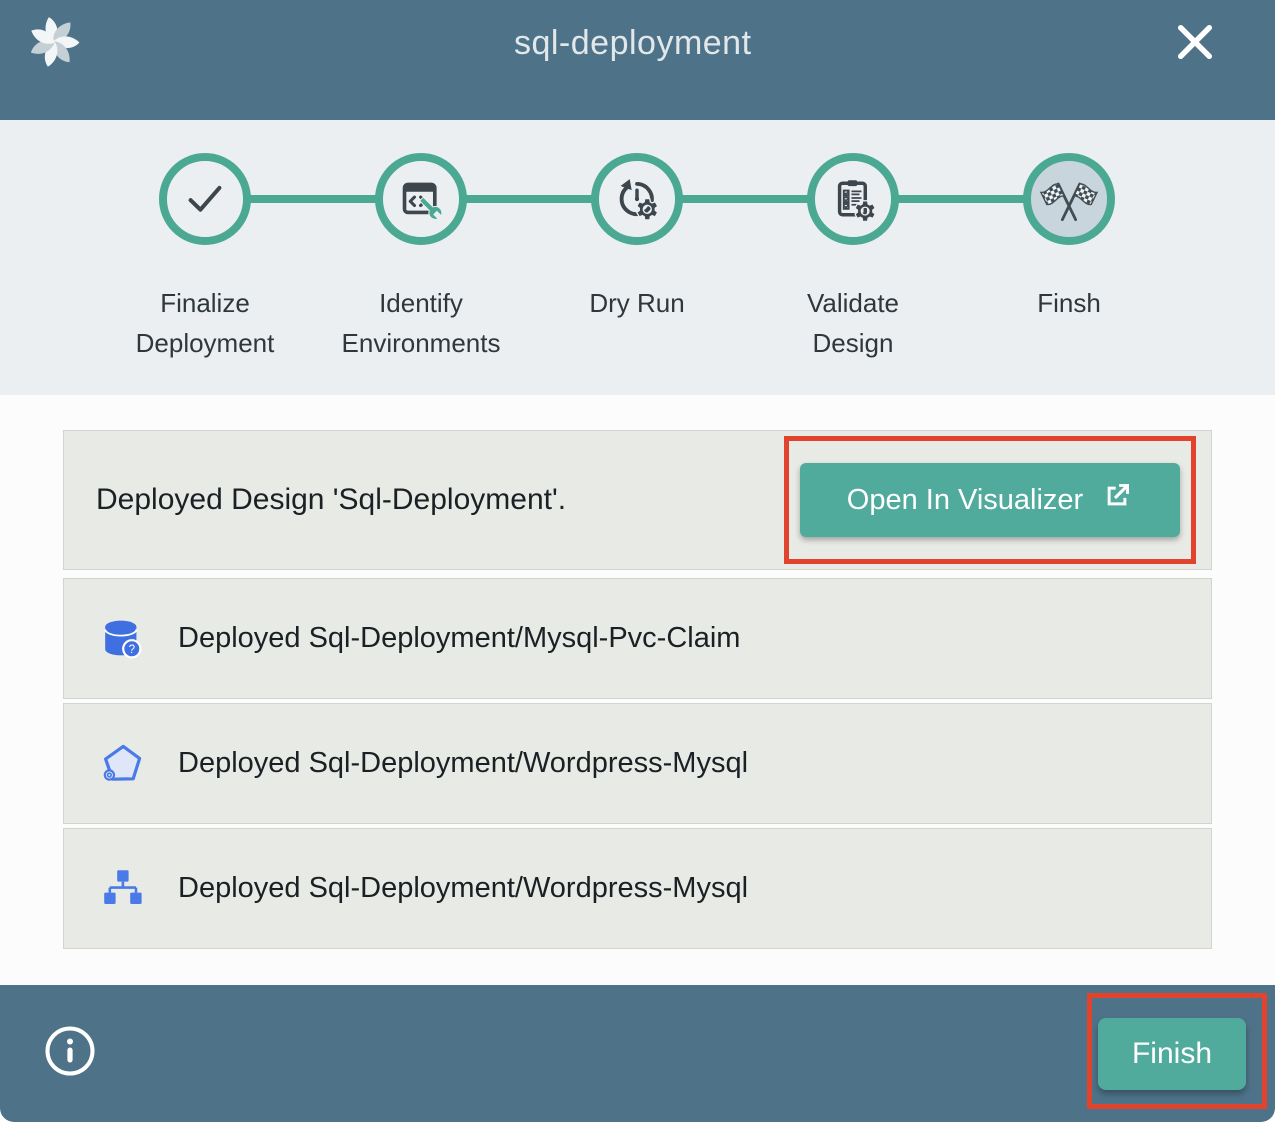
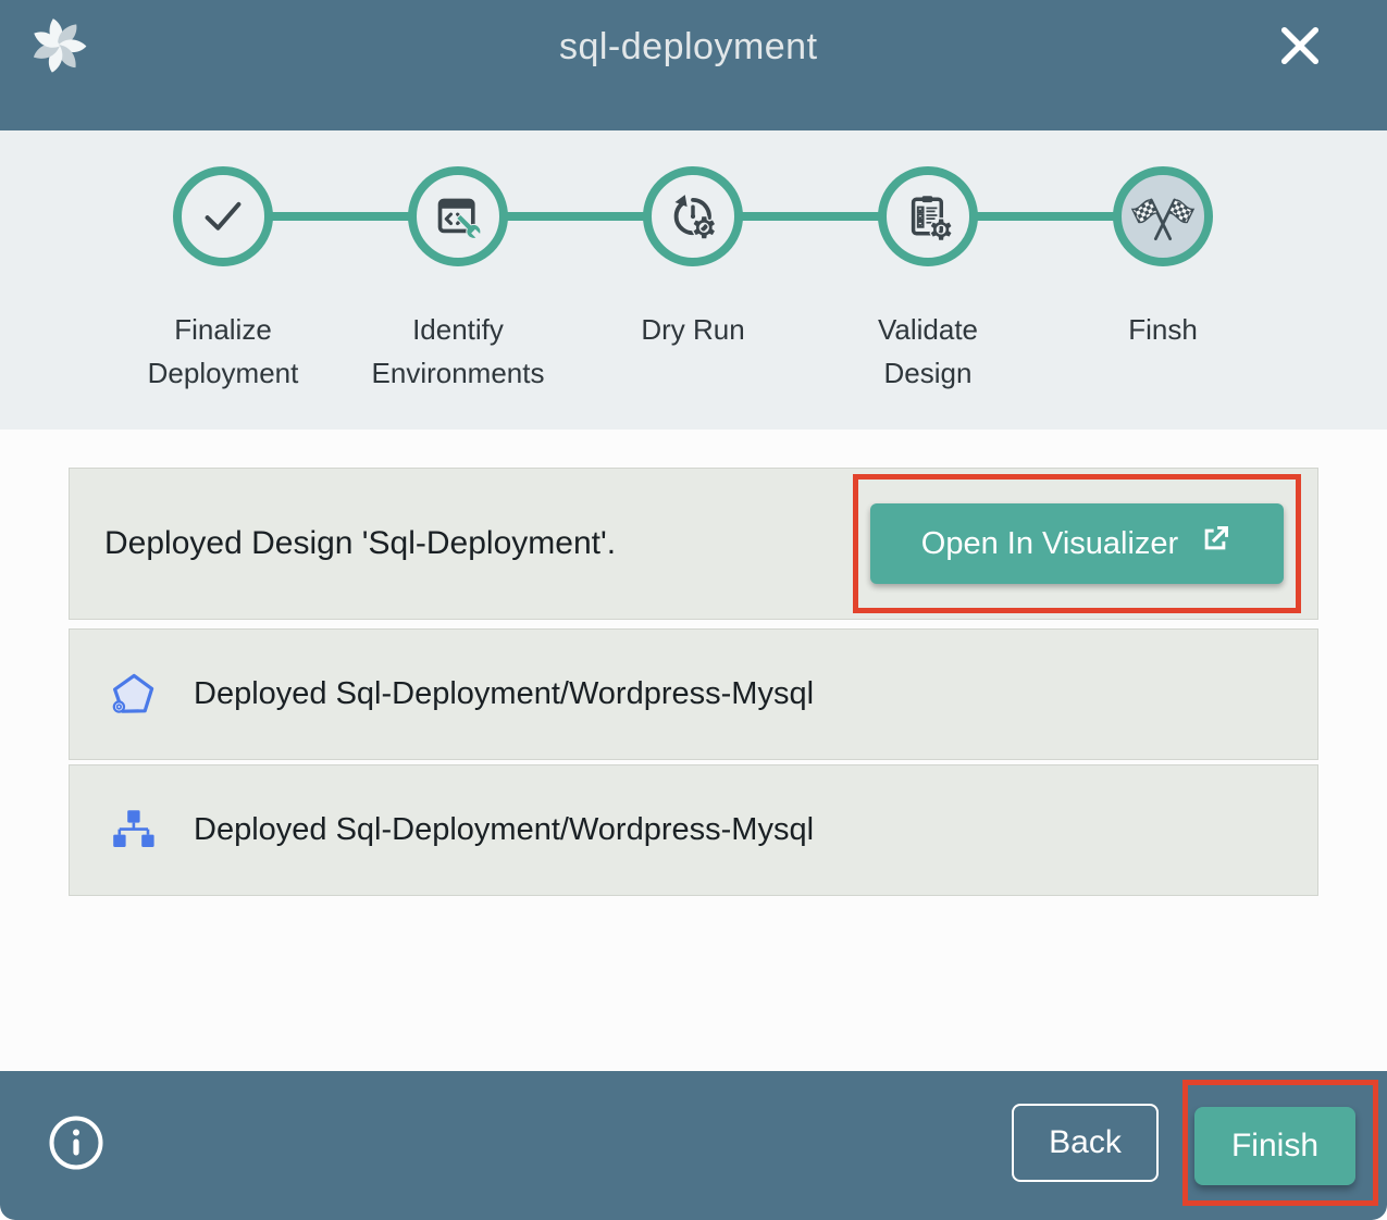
  sql-deployment
  Finalize Deployment
  Identify Environments
  Dry Run
  Validate Design
  Finsh
  Deployed Design 'Sql-Deployment'.
  Open In Visualizer
- ?
- Deployed Sql-Deployment/Mysql-Pvc-Claim
  Deployed Sql-Deployment/Wordpress-Mysql
  Deployed Sql-Deployment/Wordpress-Mysql
+ Back
  Finish
